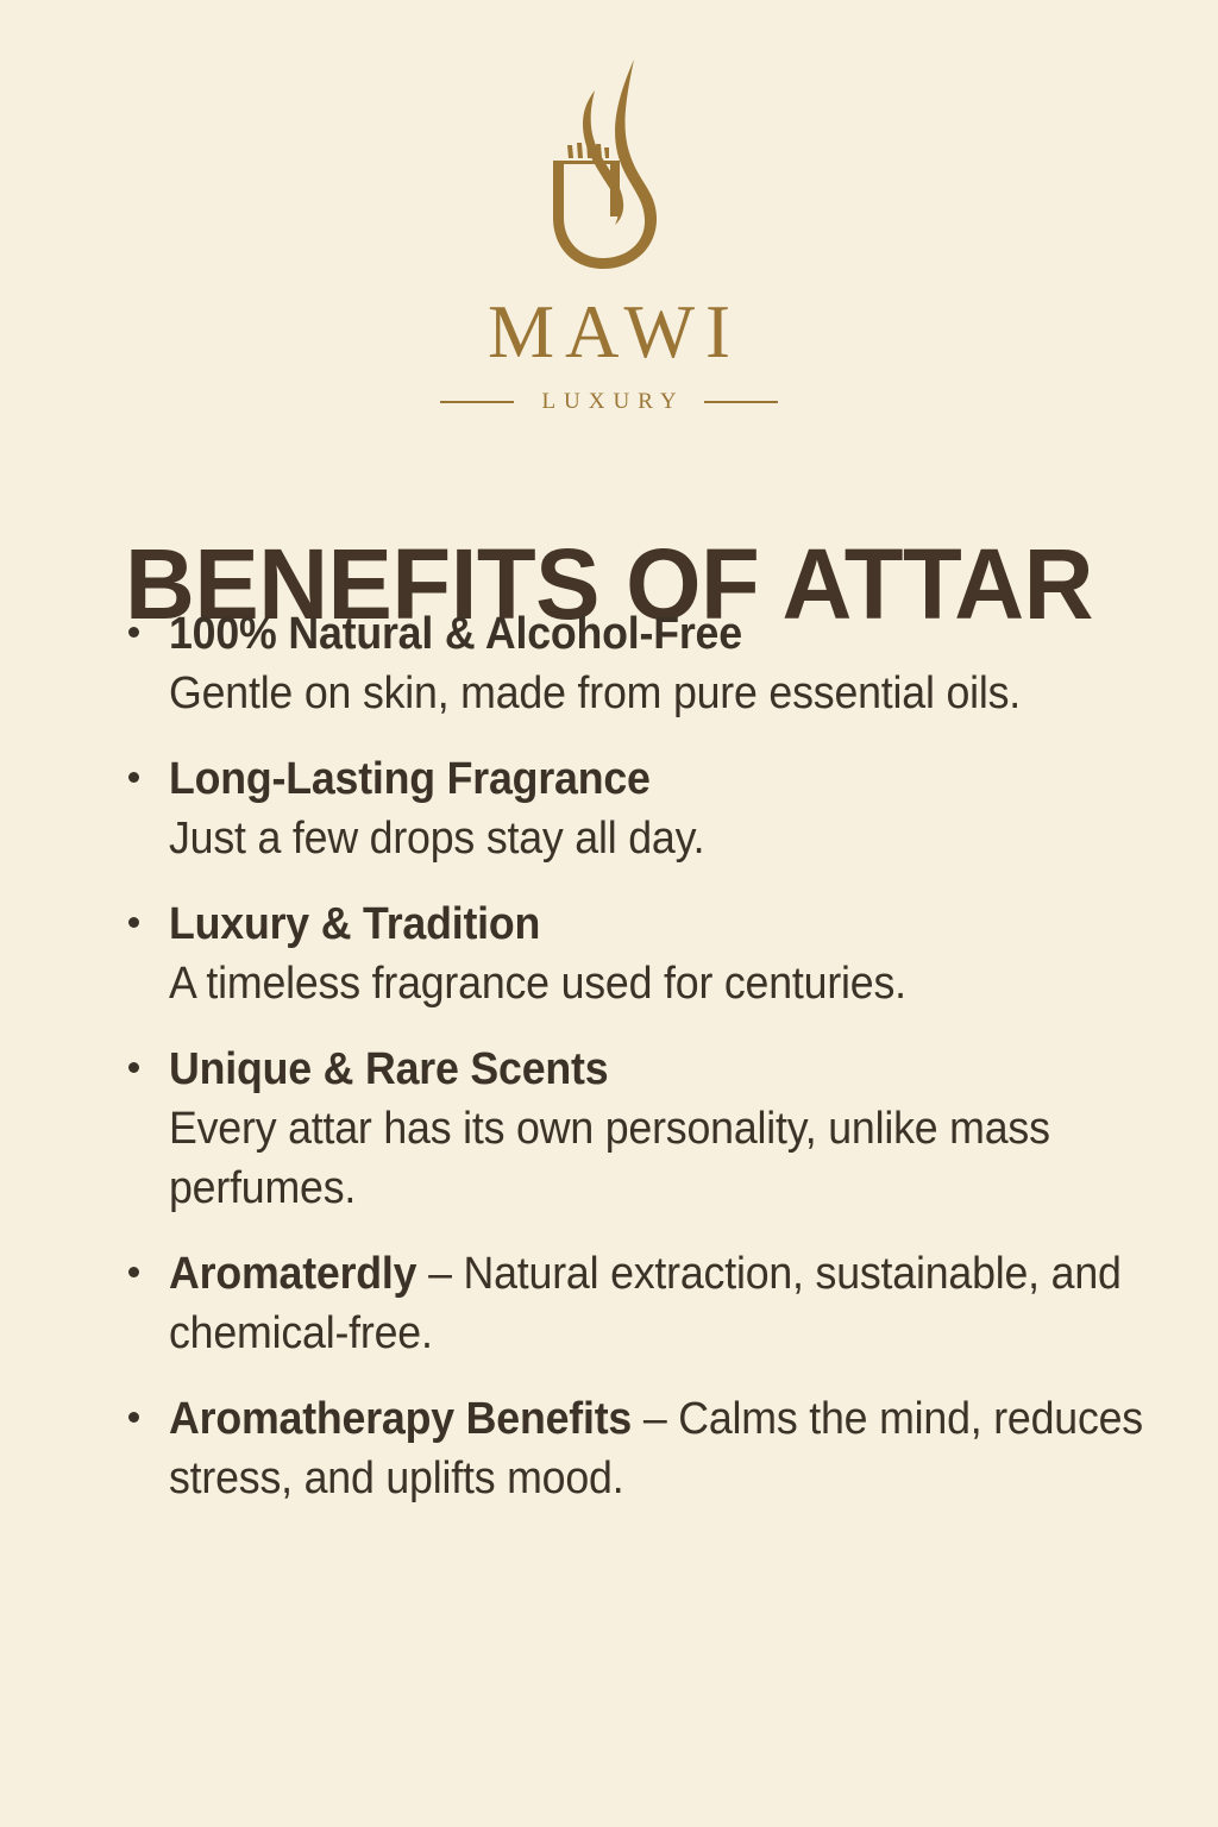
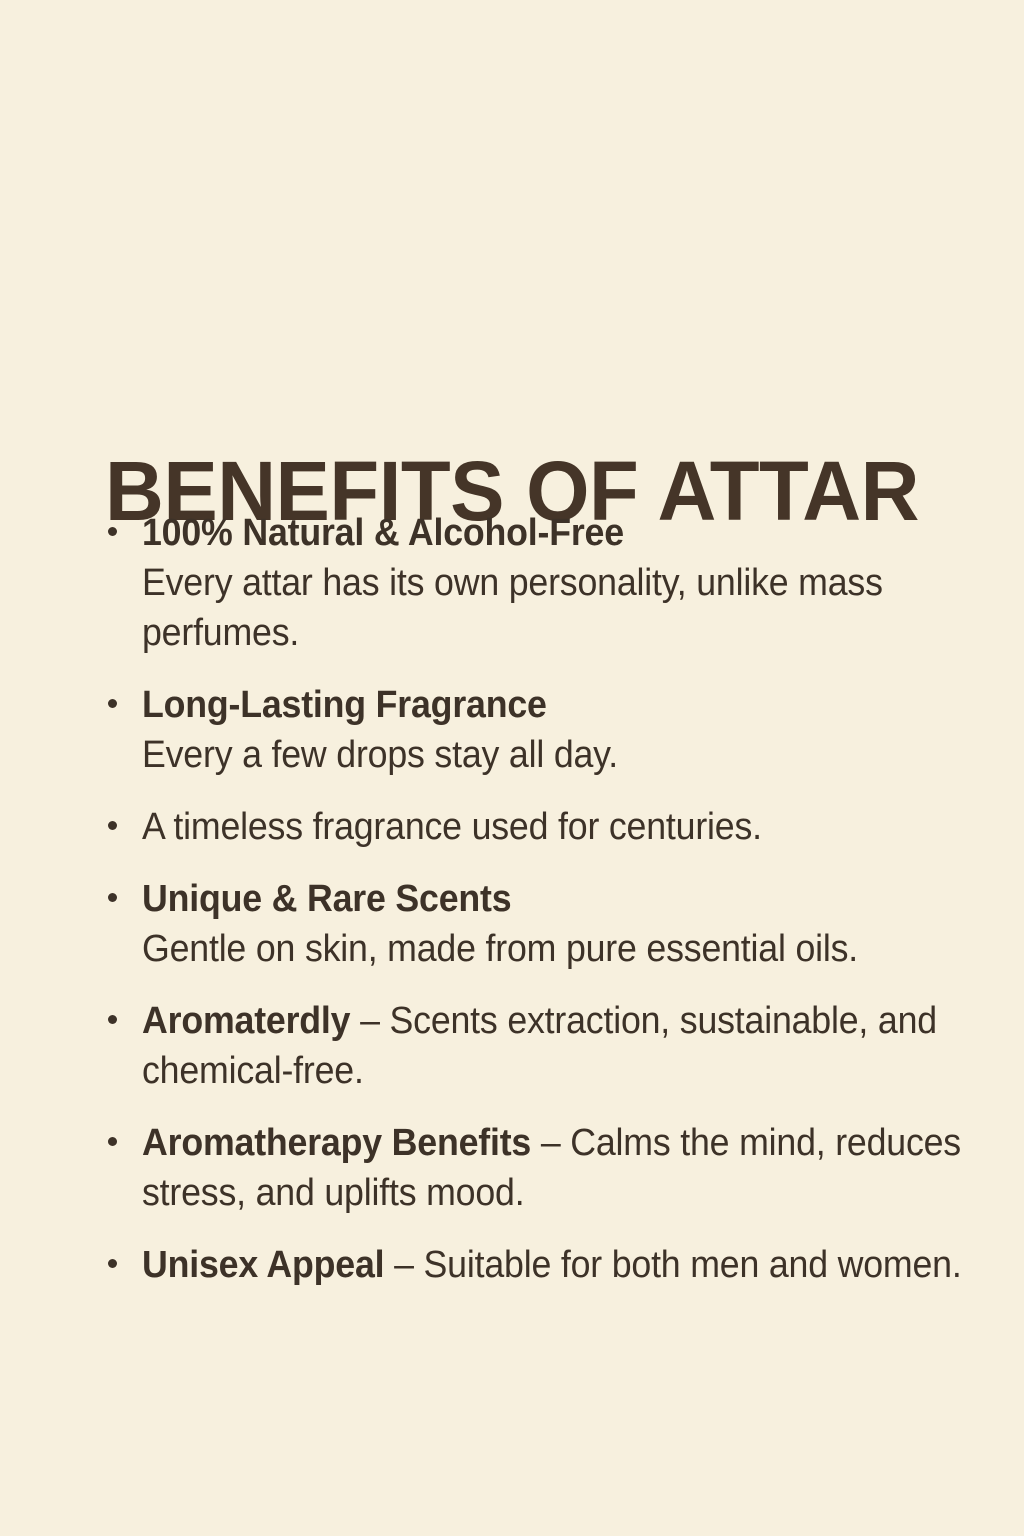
- MAWI
- LUXURY
  BENEFITS OF ATTAR
  100% Natural & Alcohol-Free
- Gentle on skin, made from pure essential oils.
+ Every attar has its own personality, unlike mass perfumes.
  Long-Lasting Fragrance
- Just a few drops stay all day.
+ Every a few drops stay all day.
- Luxury & Tradition
  A timeless fragrance used for centuries.
  Unique & Rare Scents
- Every attar has its own personality, unlike mass perfumes.
+ Gentle on skin, made from pure essential oils.
- Aromaterdly – Natural extraction, sustainable, and chemical-free.
+ Aromaterdly – Scents extraction, sustainable, and chemical-free.
  Aromatherapy Benefits – Calms the mind, reduces stress, and uplifts mood.
+ Unisex Appeal – Suitable for both men and women.
